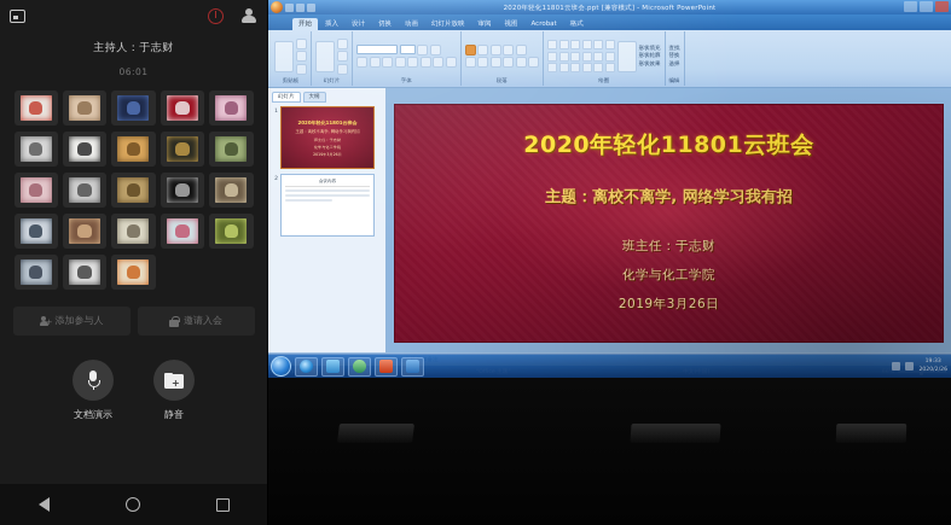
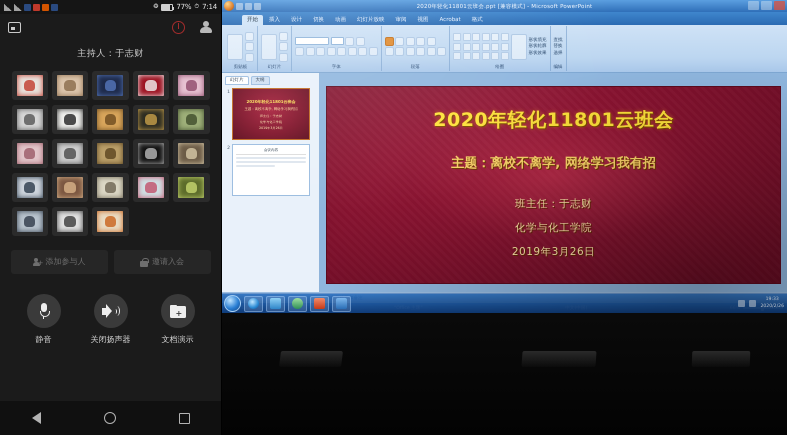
+ 77%
+ 7:14
  主持人：于志财
- 06:01
  +
  添加参与人
  邀请入会
- 文档演示
+ 静音
+ 关闭扬声器
  +
- 静音
+ 文档演示
